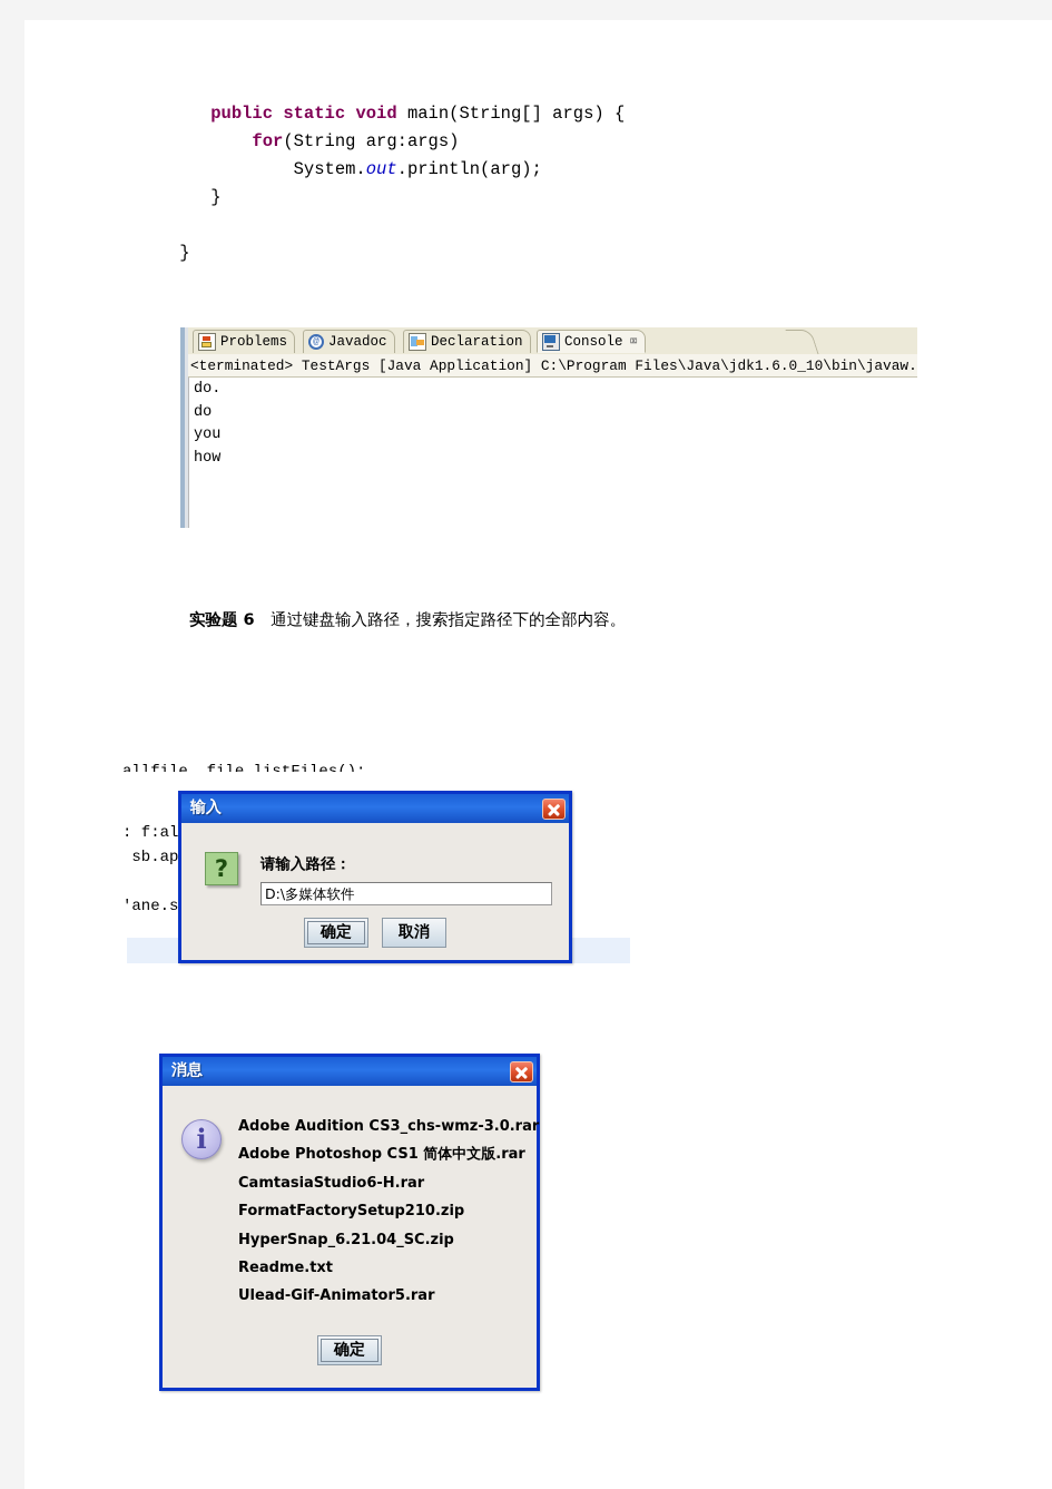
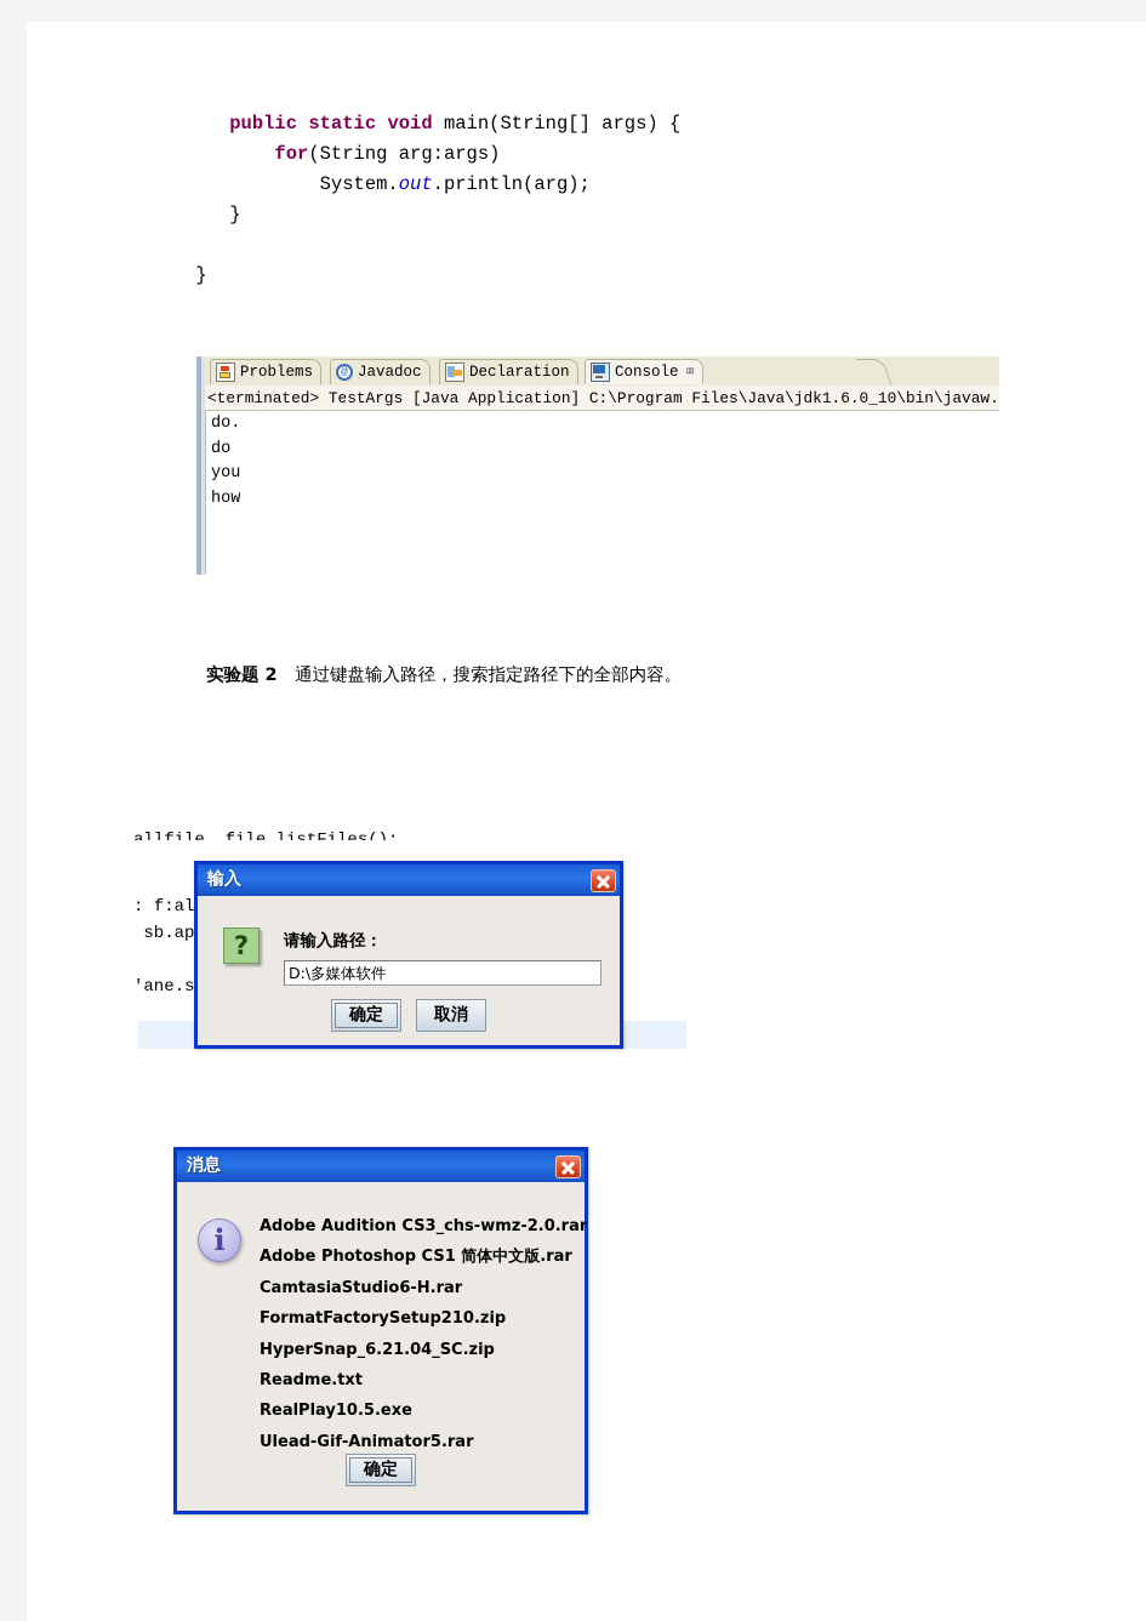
  public static void main(String[] args) {
  for(String arg:args)
  System.out.println(arg);
  }
  }
  Problems
  @
  Javadoc
  Declaration
  Console
  ⌧
  <terminated> TestArgs [Java Application] C:\Program Files\Java\jdk1.6.0_10\bin\javaw.
  do.
  do
  you
  how
- 实验题 6 通过键盘输入路径，搜索指定路径下的全部内容。
+ 实验题 2 通过键盘输入路径，搜索指定路径下的全部内容。
  'ane.s
  输入
  ?
  请输入路径：
  D:\多媒体软件
  确定
  取消
  消息
  i
- Adobe Audition CS3_chs-wmz-3.0.rar
+ Adobe Audition CS3_chs-wmz-2.0.rar
  Adobe Photoshop CS1 简体中文版.rar
  CamtasiaStudio6-H.rar
  FormatFactorySetup210.zip
  HyperSnap_6.21.04_SC.zip
  Readme.txt
+ RealPlay10.5.exe
  Ulead-Gif-Animator5.rar
  确定
